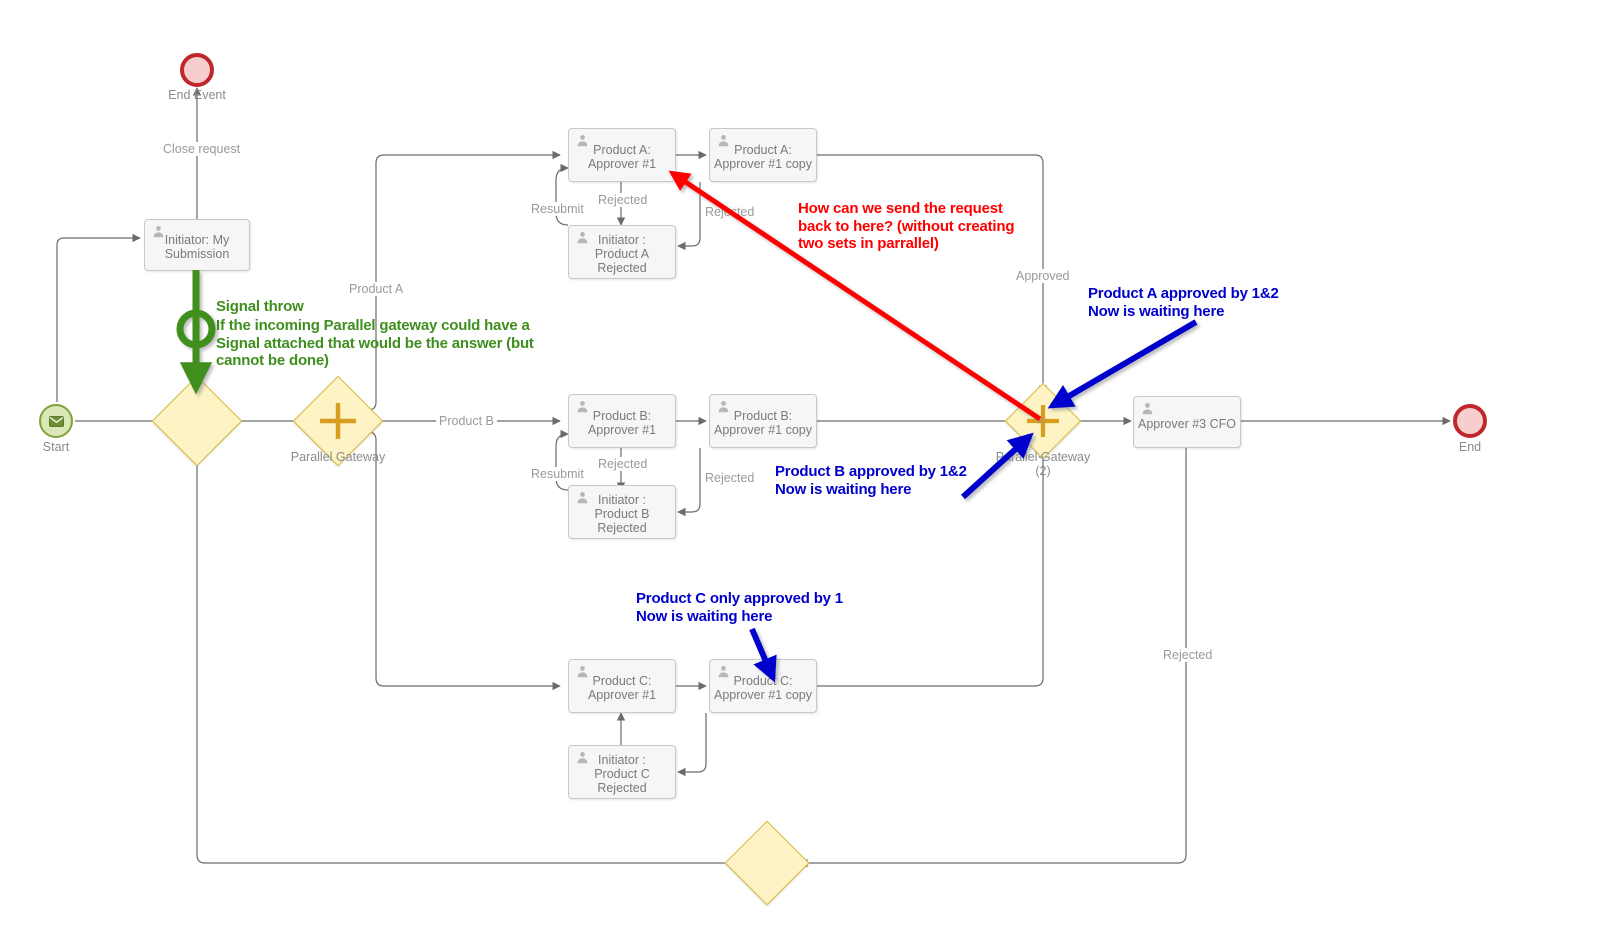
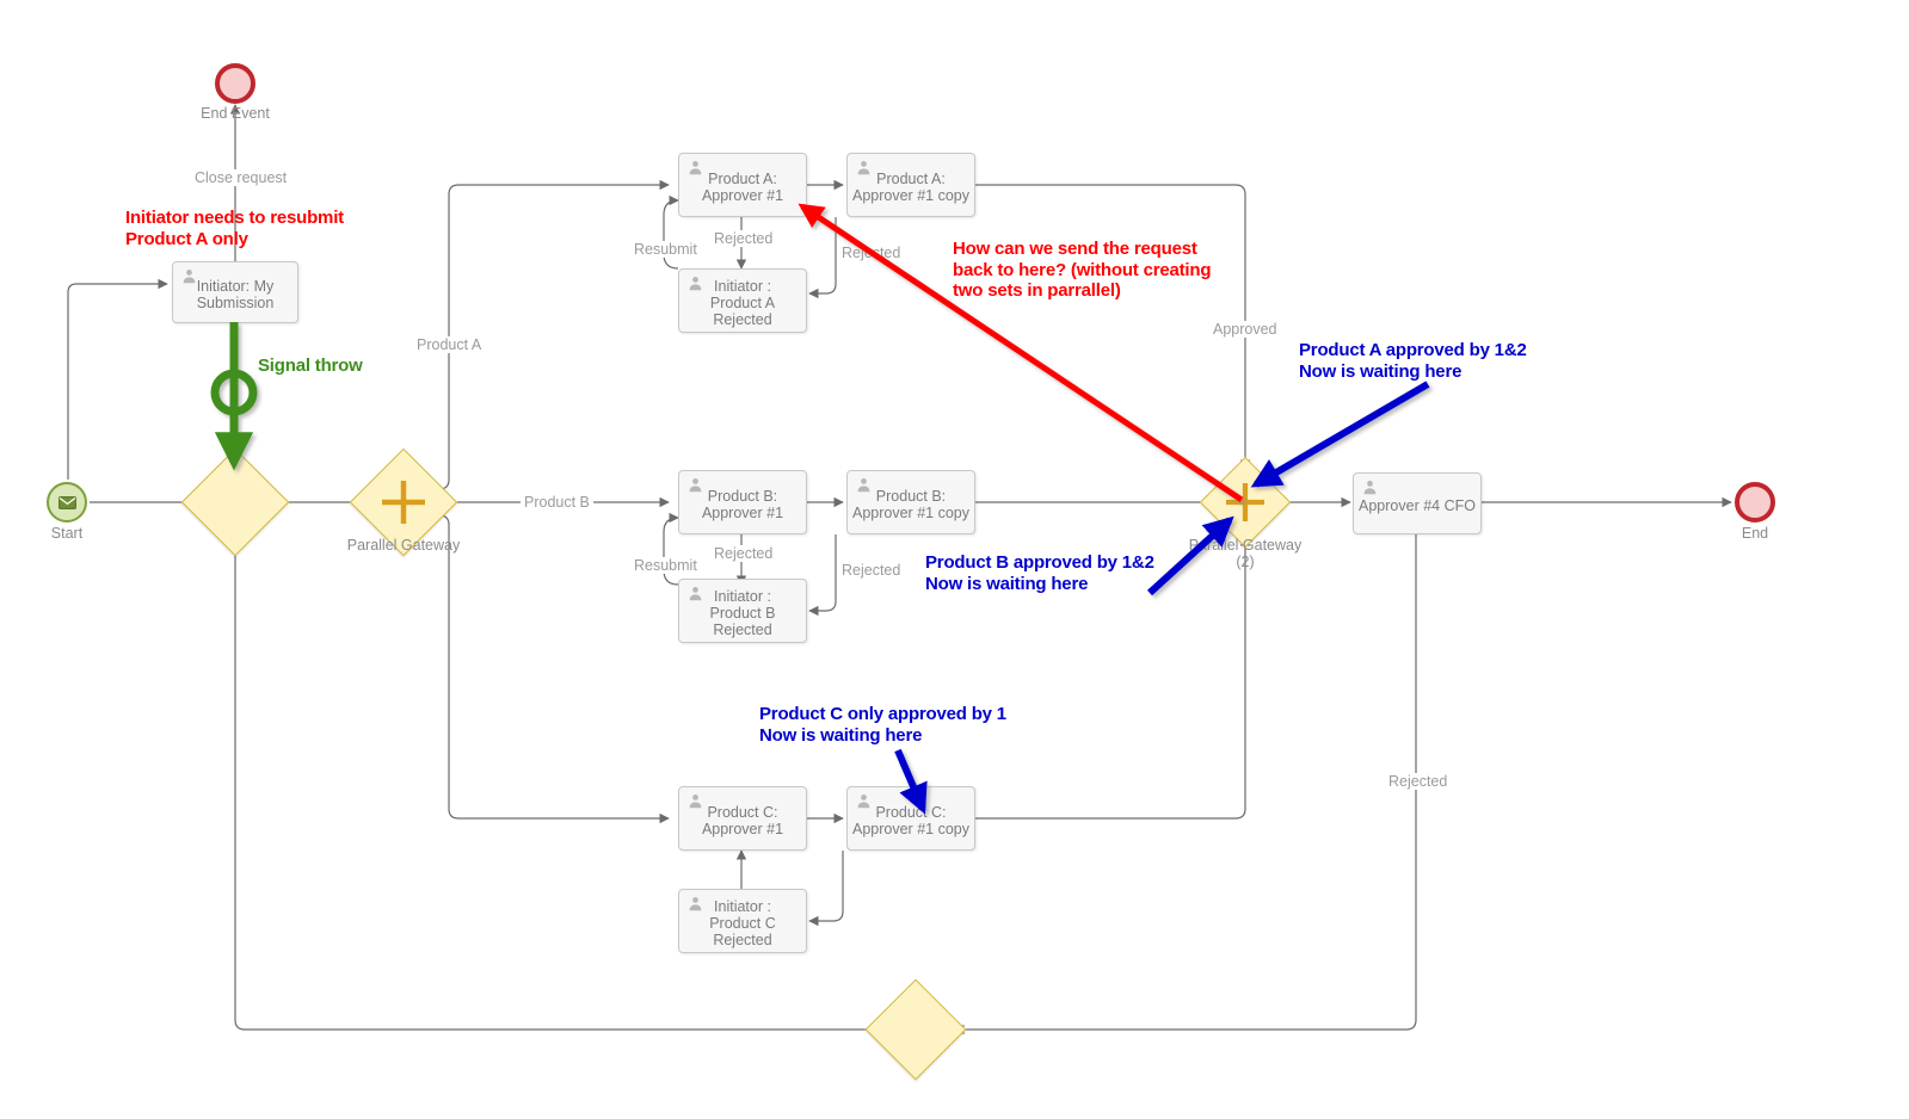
  End Event
  Start
  End
  Parallel Gateway
  Prallel Gateway
  (2)
  Initiator: My
  Submission
  Product A:
  Approver #1
  Product A:
  Approver #1 copy
  Initiator :
  Product A
  Rejected
  Product B:
  Approver #1
  Product B:
  Approver #1 copy
  Initiator :
  Product B
  Rejected
  Product C:
  Approver #1
  Product C:
  Approver #1 copy
  Initiator :
  Product C
  Rejected
- Approver #3 CFO
+ Approver #4 CFO
  Close request
  Product A
  Product B
  Resubmit
  Rejected
  Rejted
  Resubmit
  Rejected
  Rejected
  Approved
  Rejected
+ Initiator needs to resubmit
+ Product A only
  Signal throw
- If the incoming Parallel gateway could have a
- Signal attached that would be the answer (but
- cannot be done)
  How can we send the request
  back to here? (without creating
  two sets in parrallel)
  Product A approved by 1&2
  Now is waiting here
  Product B approved by 1&2
  Now is waiting here
  Product C only approved by 1
  Now is waiting here
